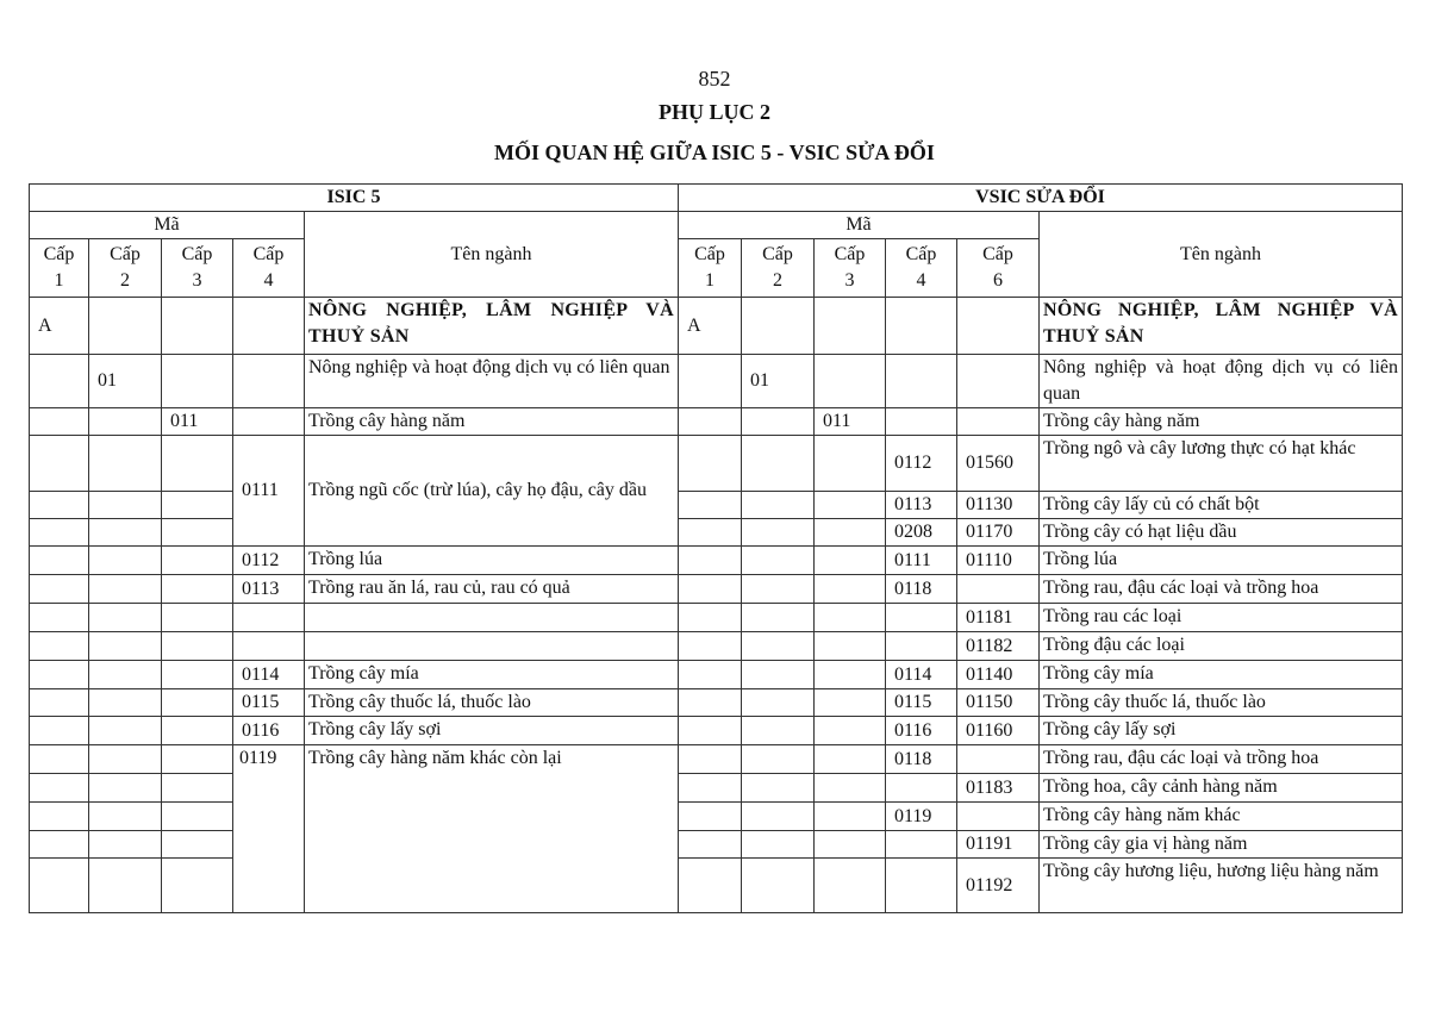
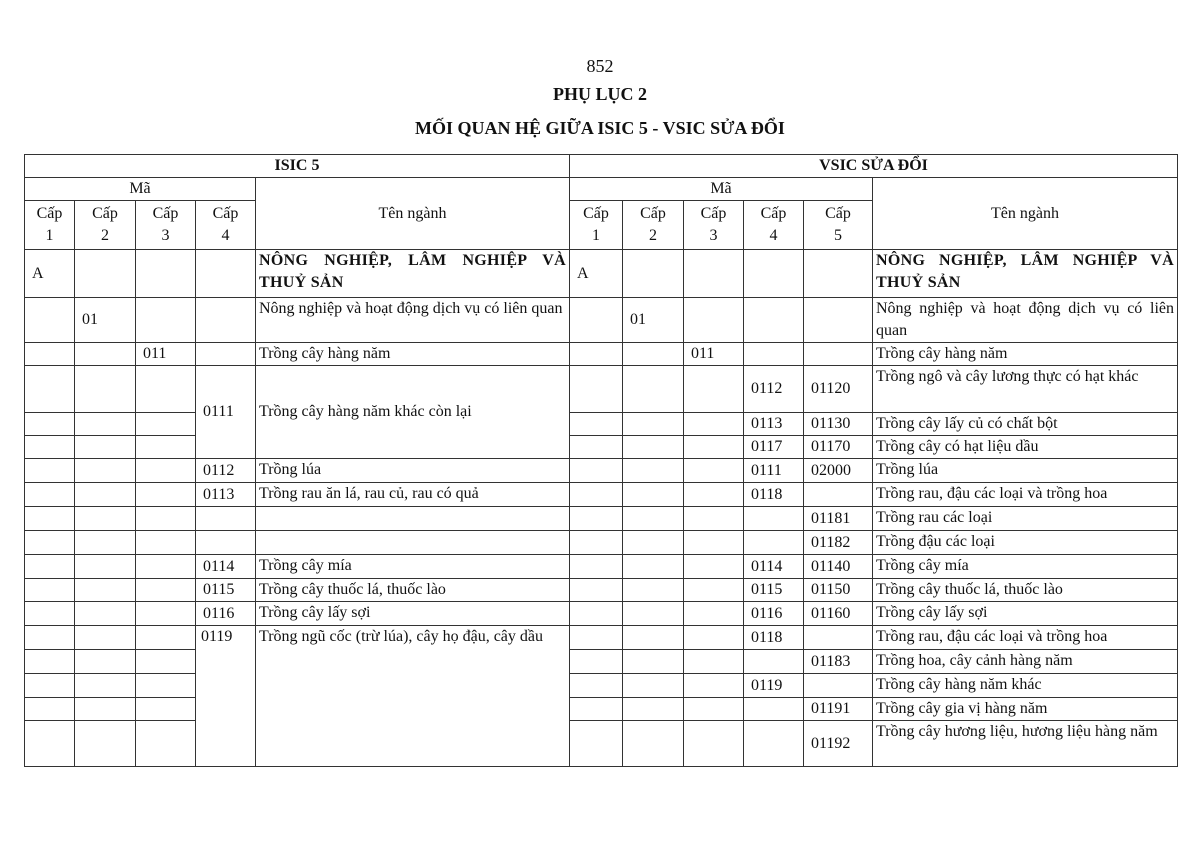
  852
  PHỤ LỤC 2
  MỐI QUAN HỆ GIỮA ISIC 5 - VSIC SỬA ĐỔI
  ISIC 5
  Mã
  Tên ngành
  Cấp
  1
  Cấp
  2
  Cấp
  3
  Cấp
  4
  VSIC SỬA ĐỔI
  Mã
  Tên ngành
  Cấp
  1
  Cấp
  2
  Cấp
  3
  Cấp
  4
  Cấp
- 6
+ 5
  A
  01
  011
  NÔNG NGHIỆP, LÂM NGHIỆP VÀ THUỶ SẢN
  Nông nghiệp và hoạt động dịch vụ có liên quan
  Trồng cây hàng năm
  0111
- Trồng ngũ cốc (trừ lúa), cây họ đậu, cây dầu
+ Trồng cây hàng năm khác còn lại
  0112
  Trồng lúa
  0113
  Trồng rau ăn lá, rau củ, rau có quả
  0114
  Trồng cây mía
  0115
  Trồng cây thuốc lá, thuốc lào
  0116
  Trồng cây lấy sợi
  0119
- Trồng cây hàng năm khác còn lại
+ Trồng ngũ cốc (trừ lúa), cây họ đậu, cây dầu
  A
  NÔNG NGHIỆP, LÂM NGHIỆP VÀ THUỶ SẢN
  01
  Nông nghiệp và hoạt động dịch vụ có liên quan
  011
  Trồng cây hàng năm
  0112
- 01560
+ 01120
  Trồng ngô và cây lương thực có hạt khác
  0113
  01130
  Trồng cây lấy củ có chất bột
- 0208
+ 0117
  01170
  Trồng cây có hạt liệu dầu
  0111
- 01110
+ 02000
  Trồng lúa
  0118
  Trồng rau, đậu các loại và trồng hoa
  01181
  Trồng rau các loại
  01182
  Trồng đậu các loại
  0114
  01140
  Trồng cây mía
  0115
  01150
  Trồng cây thuốc lá, thuốc lào
  0116
  01160
  Trồng cây lấy sợi
  0118
  Trồng rau, đậu các loại và trồng hoa
  01183
  Trồng hoa, cây cảnh hàng năm
  0119
  Trồng cây hàng năm khác
  01191
  Trồng cây gia vị hàng năm
  01192
  Trồng cây hương liệu, hương liệu hàng năm
